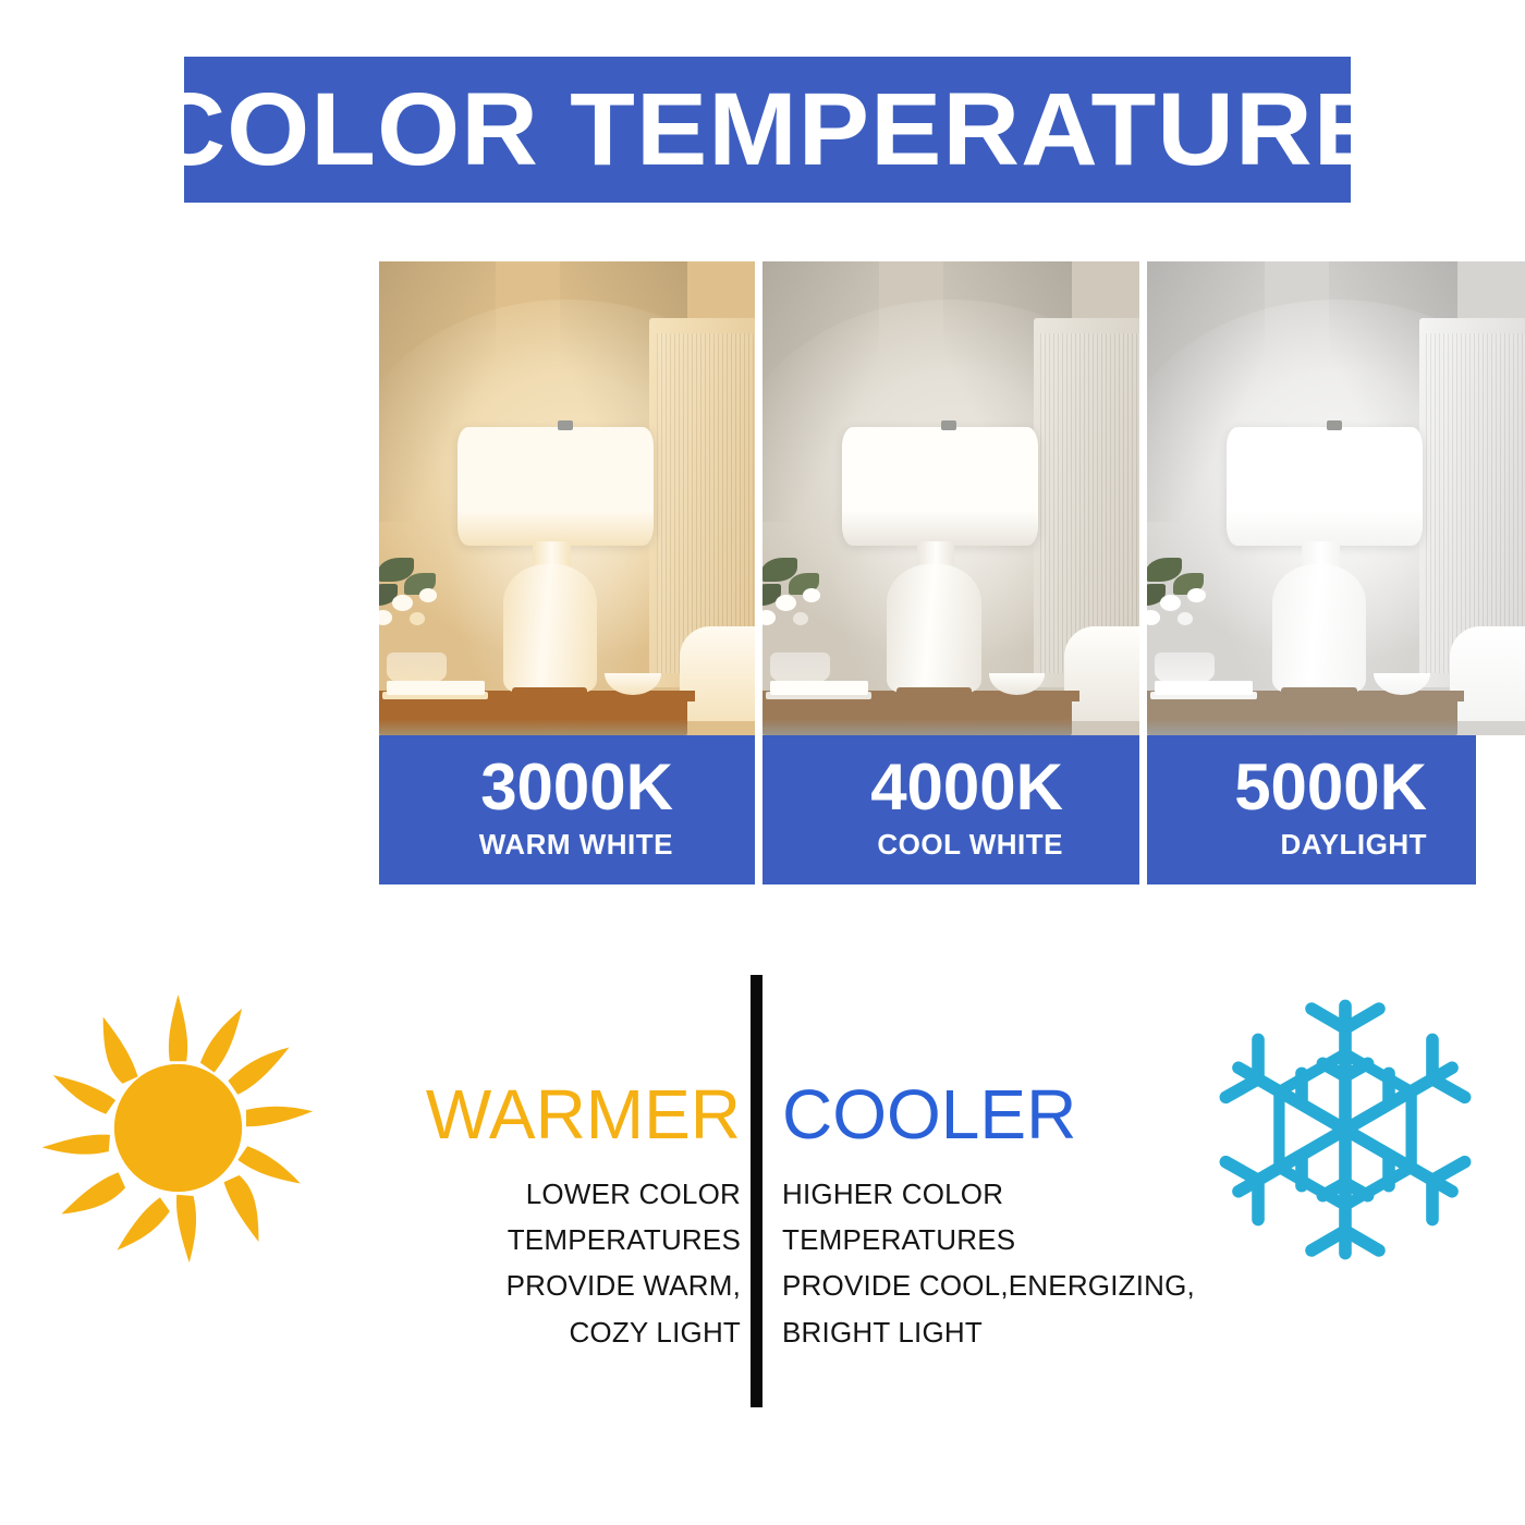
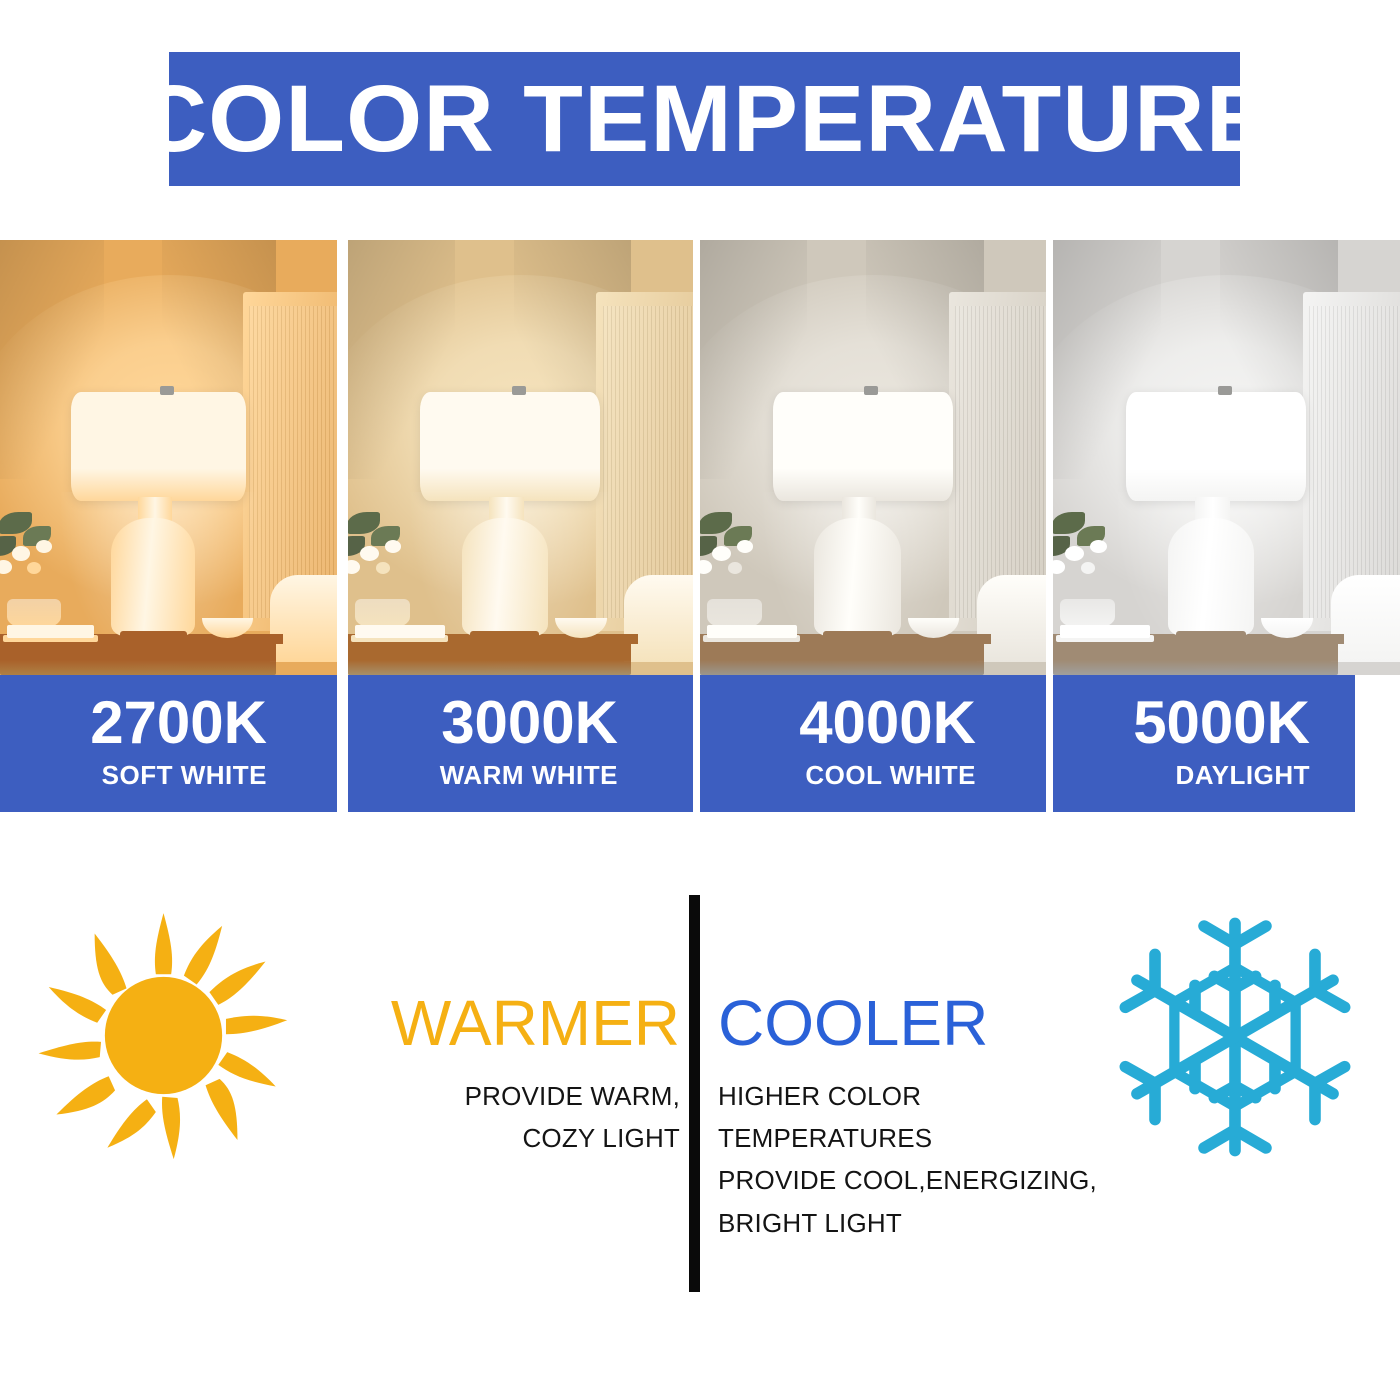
  COLOR TEMPERATURE
+ 2700K
+ SOFT WHITE
  3000K
  WARM WHITE
  4000K
  COOL WHITE
  5000K
  DAYLIGHT
  WARMER
- LOWER COLOR TEMPERATURES
  PROVIDE WARM,
  COZY LIGHT
  COOLER
  HIGHER COLOR TEMPERATURES
  PROVIDE COOL,ENERGIZING,
  BRIGHT LIGHT
